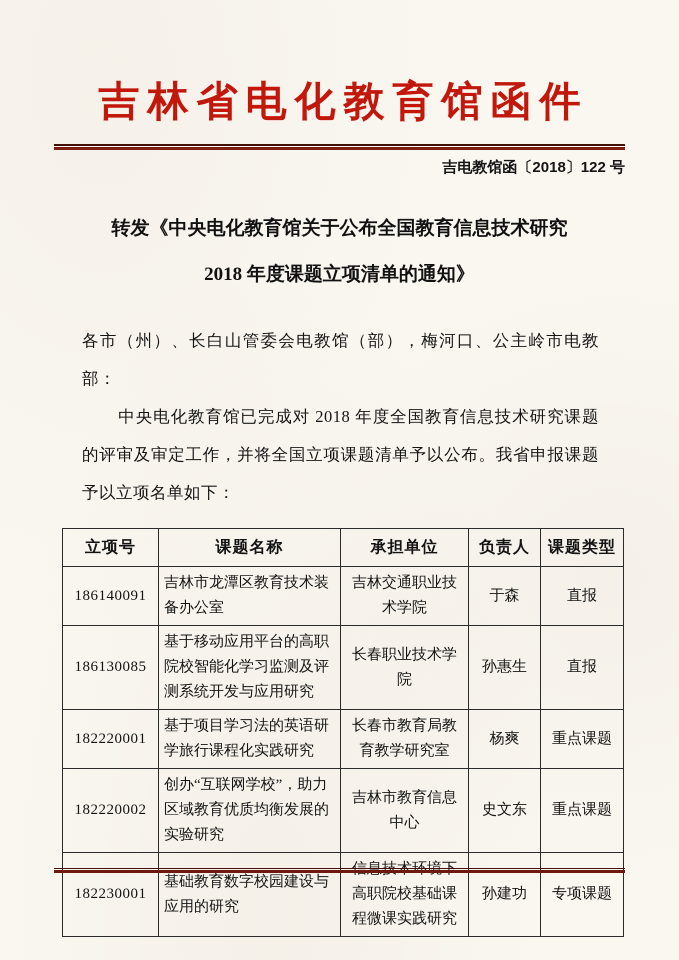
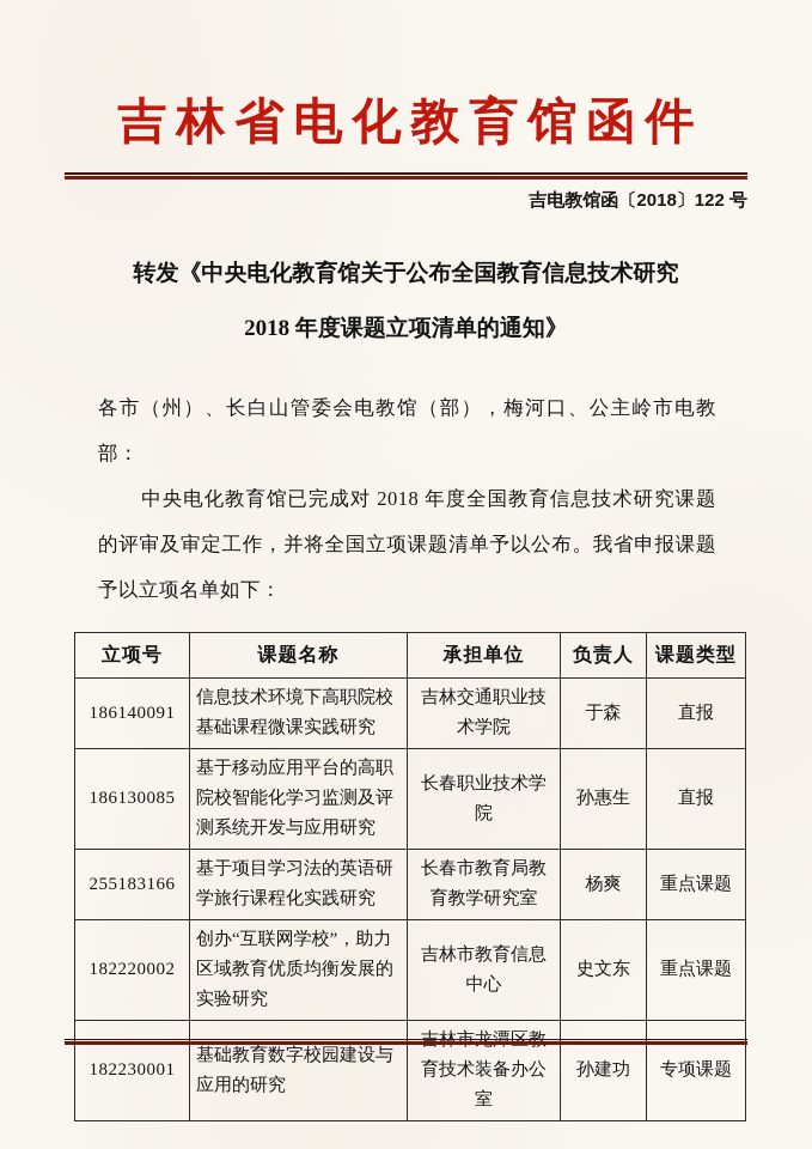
  吉林省电化教育馆函件
  吉电教馆函〔2018〕122 号
  转发《中央电化教育馆关于公布全国教育信息技术研究
  2018 年度课题立项清单的通知》
  各市（州）、长白山管委会电教馆（部），梅河口、公主岭市电教部：
  中央电化教育馆已完成对 2018 年度全国教育信息技术研究课题的评审及审定工作，并将全国立项课题清单予以公布。我省申报课题予以立项名单如下：
  立项号	课题名称	承担单位	负责人	课题类型
- 186140091	吉林市龙潭区教育技术装备办公室	吉林交通职业技术学院	于森	直报
+ 186140091	信息技术环境下高职院校基础课程微课实践研究	吉林交通职业技术学院	于森	直报
  186130085	基于移动应用平台的高职院校智能化学习监测及评测系统开发与应用研究	长春职业技术学院	孙惠生	直报
- 182220001	基于项目学习法的英语研学旅行课程化实践研究	长春市教育局教育教学研究室	杨爽	重点课题
+ 255183166	基于项目学习法的英语研学旅行课程化实践研究	长春市教育局教育教学研究室	杨爽	重点课题
  182220002	创办“互联网学校”，助力区域教育优质均衡发展的实验研究	吉林市教育信息中心	史文东	重点课题
- 182230001	基础教育数字校园建设与应用的研究	信息技术环境下高职院校基础课程微课实践研究	孙建功	专项课题
+ 182230001	基础教育数字校园建设与应用的研究	吉林市龙潭区教育技术装备办公室	孙建功	专项课题
